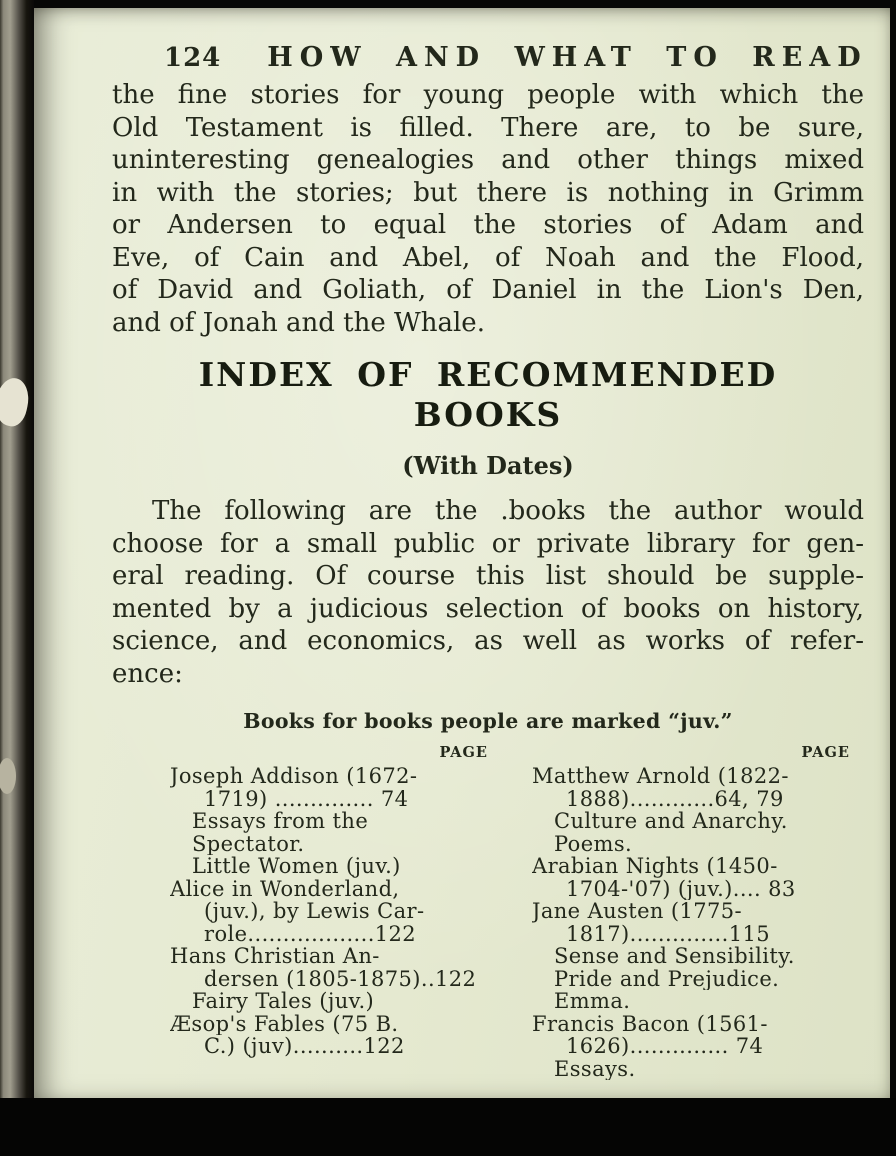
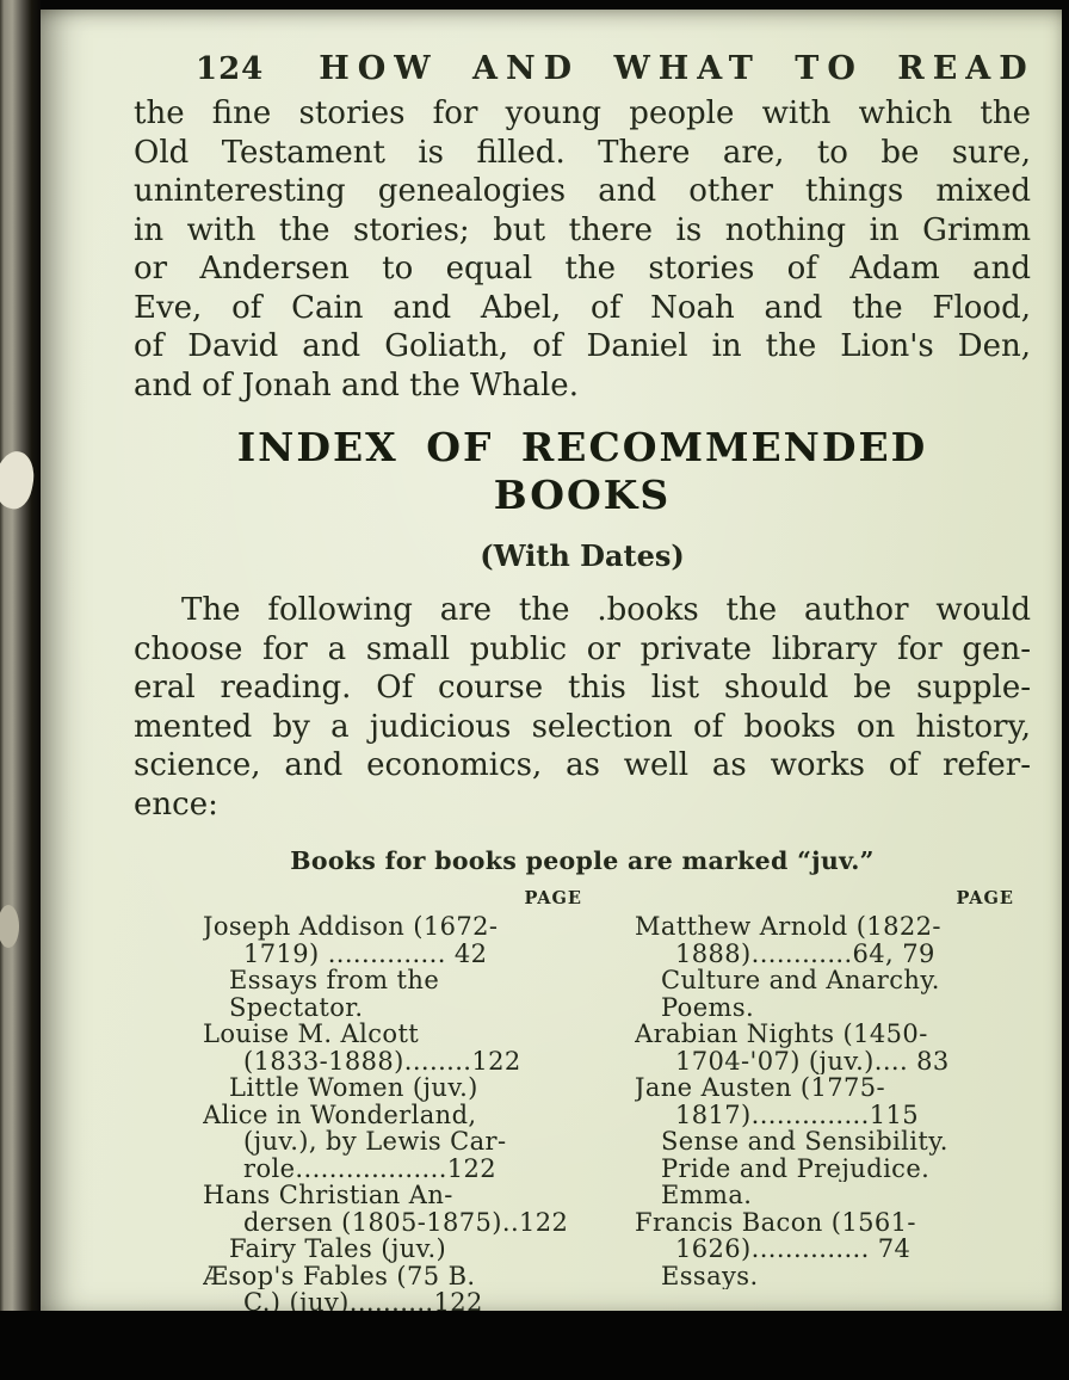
  124
  HOW AND WHAT TO READ
  the fine stories for young people with which the
  Old Testament is filled. There are, to be sure,
  uninteresting genealogies and other things mixed
  in with the stories; but there is nothing in Grimm
  or Andersen to equal the stories of Adam and
  Eve, of Cain and Abel, of Noah and the Flood,
  of David and Goliath, of Daniel in the Lion's Den,
  and of Jonah and the Whale.
  INDEX OF RECOMMENDED
  BOOKS
  (With Dates)
  The following are the .books the author would
  choose for a small public or private library for gen-
  eral reading. Of course this list should be supple-
  mented by a judicious selection of books on history,
  science, and economics, as well as works of refer-
  ence:
  Books for books people are marked “juv.”
  PAGE
  Joseph Addison (1672-
- 1719) .............. 74
+ 1719) .............. 42
  Essays from the
  Spectator.
+ Louise M. Alcott
+ (1833-1888)........122
  Little Women (juv.)
  Alice in Wonderland,
  (juv.), by Lewis Car-
  role..................122
  Hans Christian An-
  dersen (1805-1875)..122
  Fairy Tales (juv.)
  Æsop's Fables (75 B.
  C.) (juv)..........122
  PAGE
  Matthew Arnold (1822-
  1888)............64, 79
  Culture and Anarchy.
  Poems.
  Arabian Nights (1450-
  1704-'07) (juv.).... 83
  Jane Austen (1775-
  1817)..............115
  Sense and Sensibility.
  Pride and Prejudice.
  Emma.
  Francis Bacon (1561-
  1626).............. 74
  Essays.
